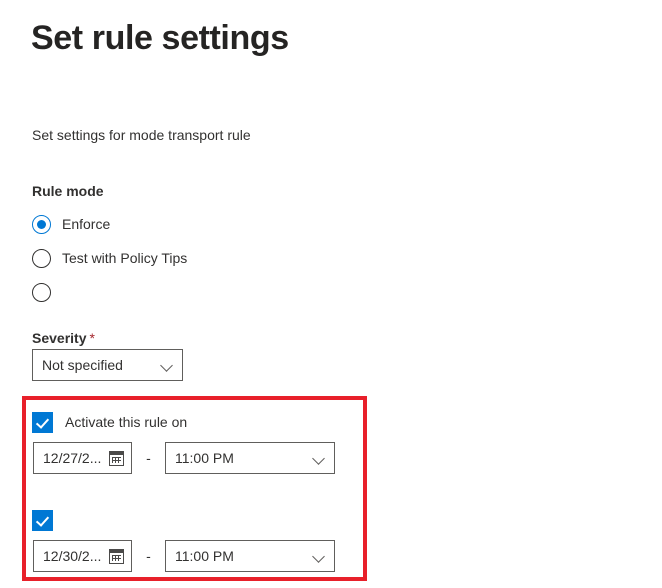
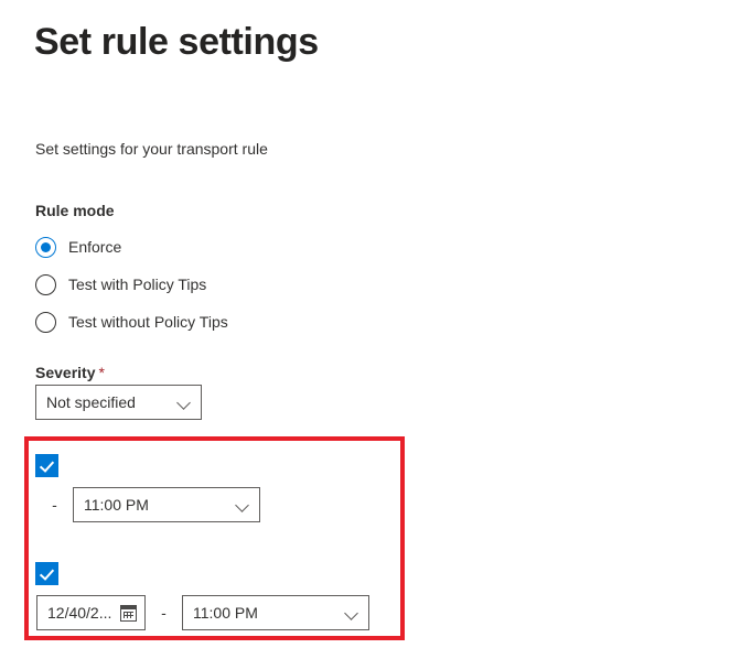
  Set rule settings
- Set settings for mode transport rule
+ Set settings for your transport rule
  Rule mode
  Enforce
  Test with Policy Tips
+ Test without Policy Tips
  Severity *
  Not specified
- Activate this rule on
- 12/27/2...
  -
  11:00 PM
- 12/30/2...
+ 12/40/2...
  -
  11:00 PM
